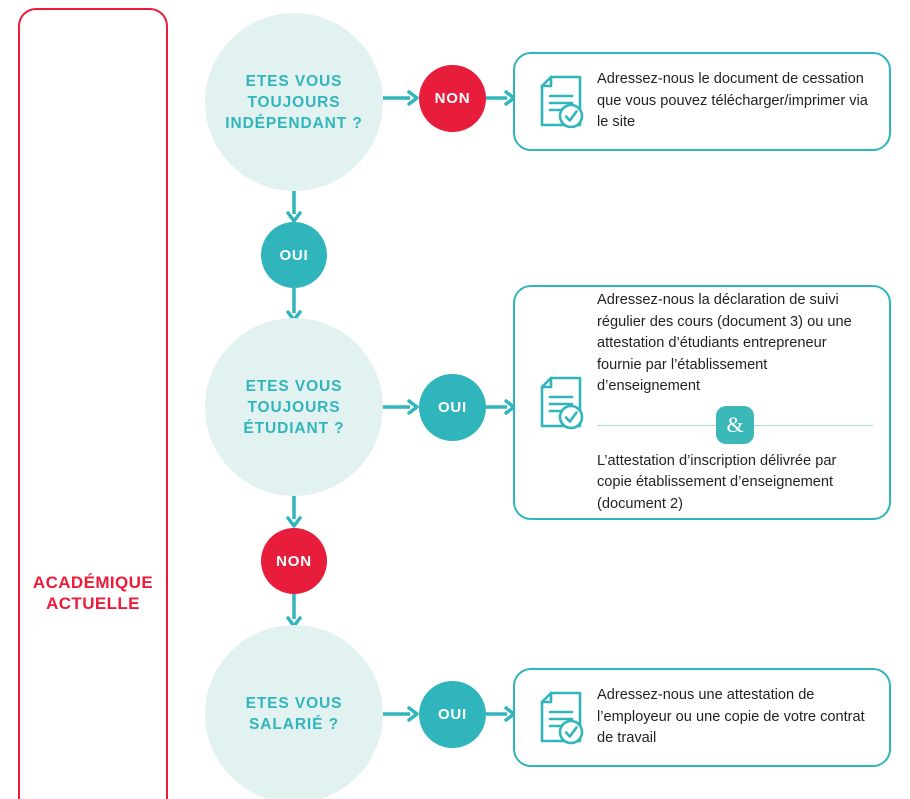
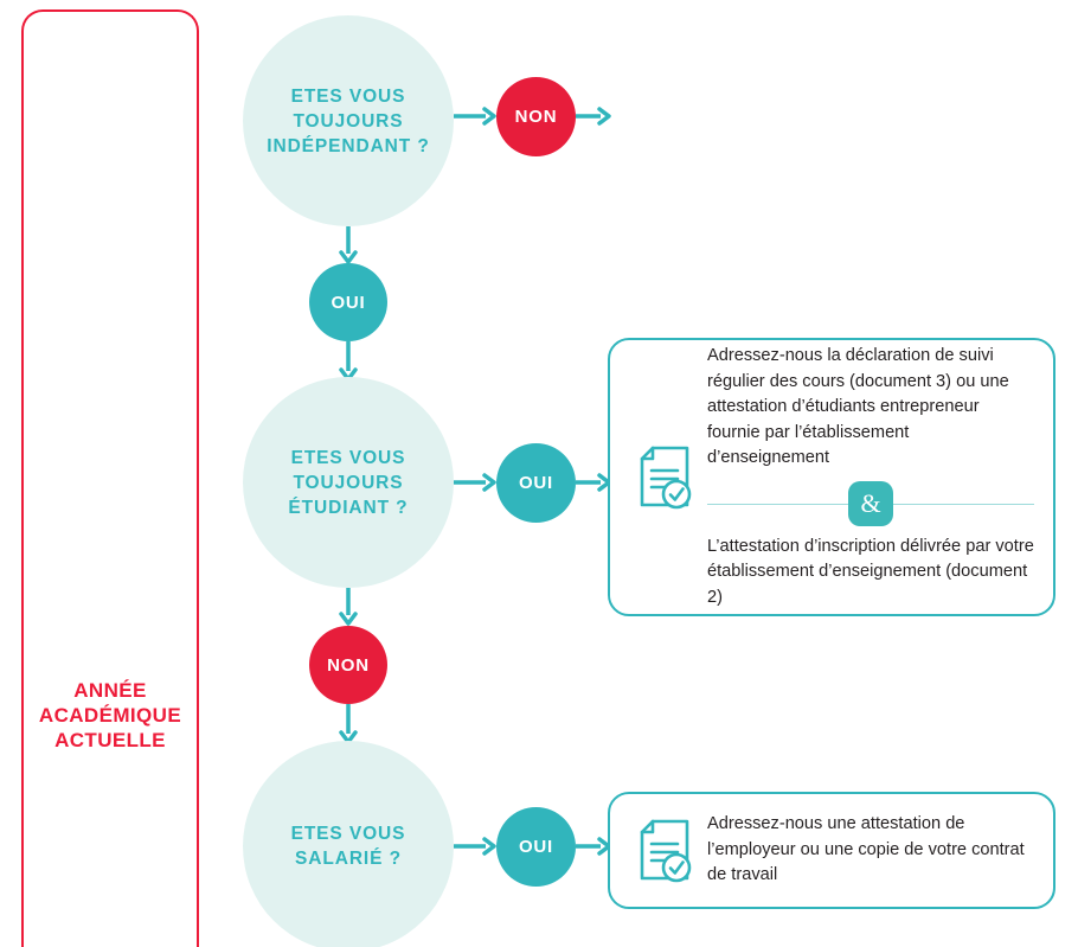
+ ANNÉE
  ACADÉMIQUE
  ACTUELLE
  ETES VOUS
  TOUJOURS
  INDÉPENDANT ?
  NON
- Adressez-nous le document de cessation que vous pouvez télécharger/imprimer via le site
  OUI
  ETES VOUS
  TOUJOURS
  ÉTUDIANT ?
  OUI
  Adressez-nous la déclaration de suivi régulier des cours (document 3) ou une attestation d’étudiants entrepreneur fournie par l’établissement d’enseignement
  &
- L’attestation d’inscription délivrée par copie établissement d’enseignement (document 2)
+ L’attestation d’inscription délivrée par votre établissement d’enseignement (document 2)
  NON
  ETES VOUS
  SALARIÉ ?
  OUI
  Adressez-nous une attestation de l’employeur ou une copie de votre contrat de travail
